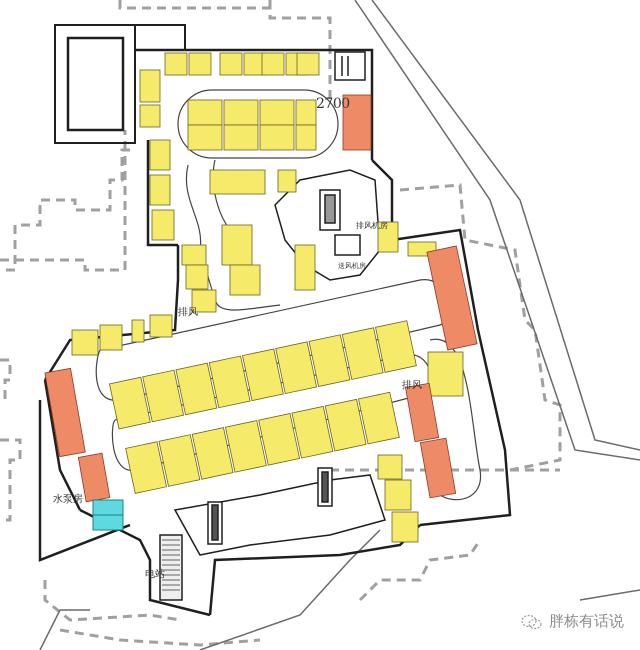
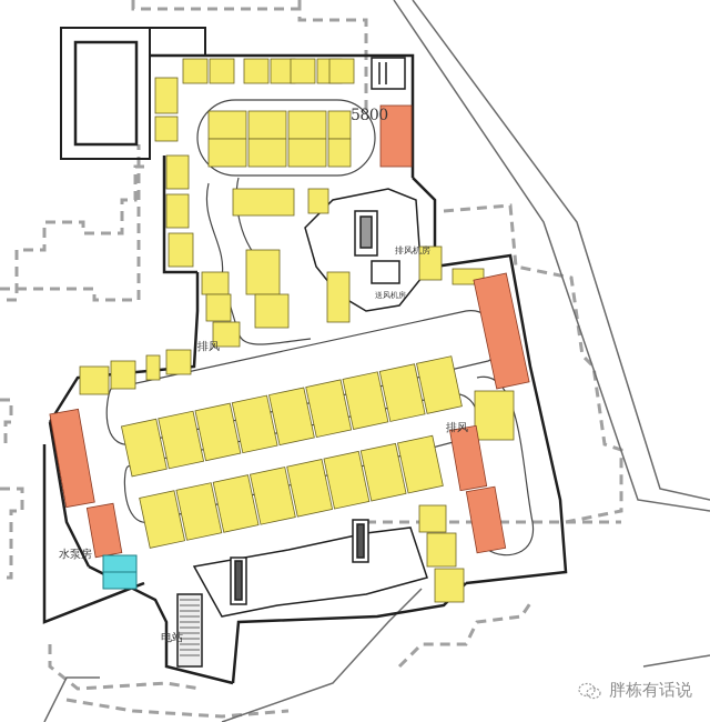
- 2700
+ 5800
  水泵房
  电站
  排风
  排风
  排风机房
  送风机房
  胖栋有话说
